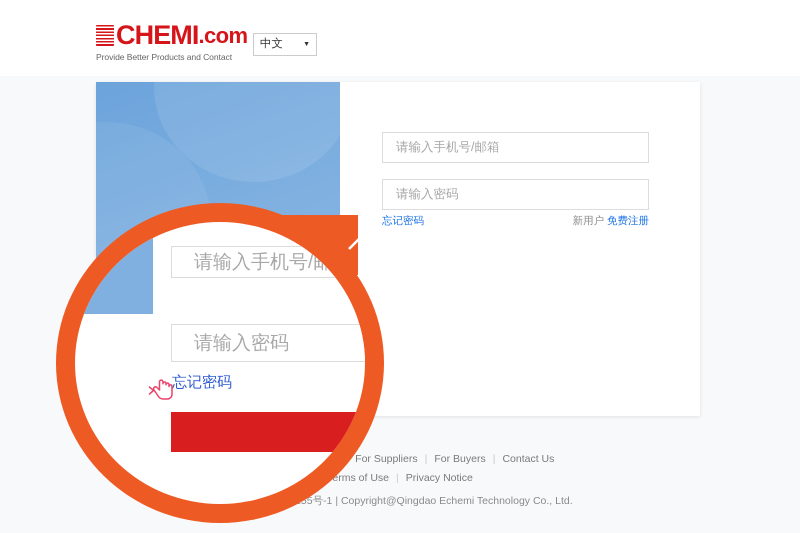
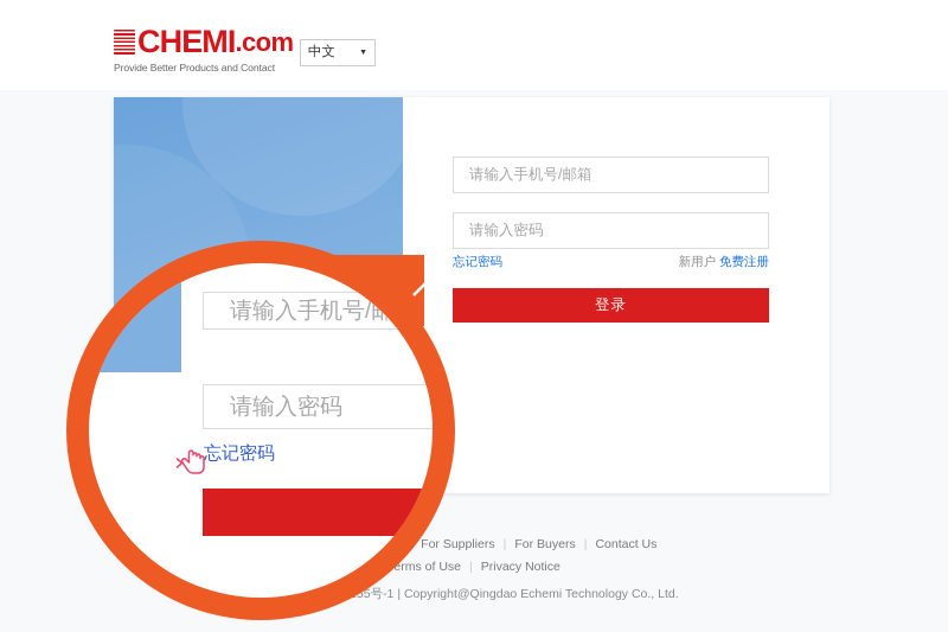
  CHEMI
  .com
  Provide Better Products and Contact
  中文
  请输入手机号/邮箱
  请输入密码
  忘记密码
  新用户 免费注册
+ 登录
  ns | For Suppliers For Buyers | Contact Us
  Terms of Use | Privacy Notice
  P夐16009155号-1 | Copyright@Qingdao Echemi Technology Co., Ltd.
  请输入手机号/邮箱
  请输入密码
  忘记密码
